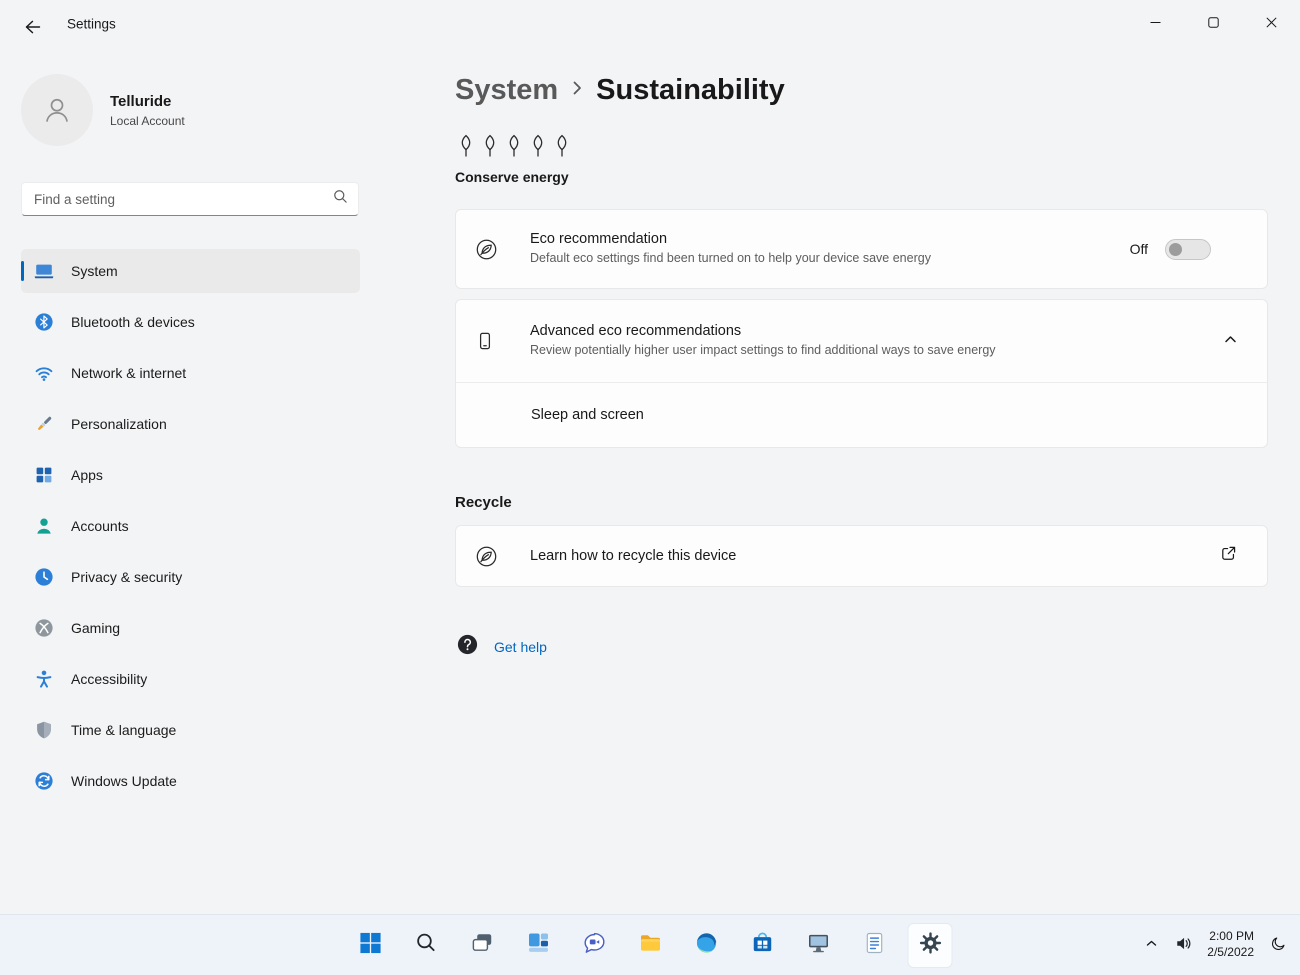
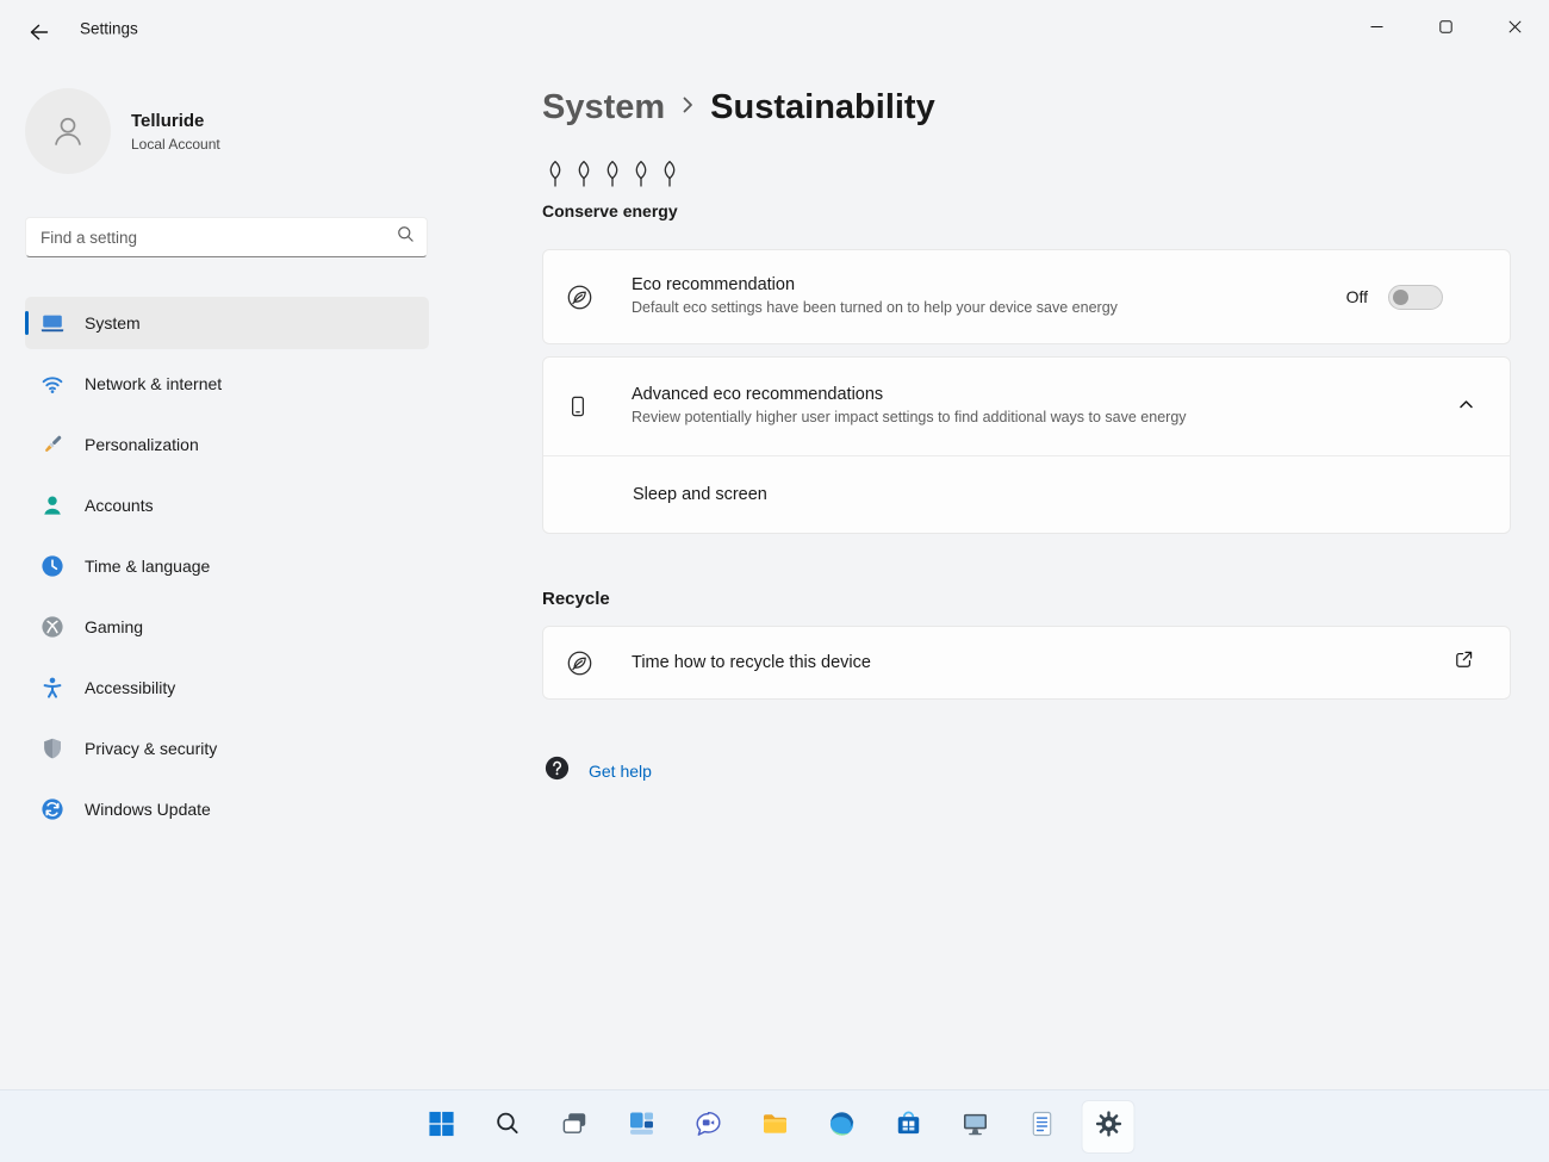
  Settings
  Telluride
  Local Account
  Find a setting
  System
- Bluetooth & devices
  Network & internet
  Personalization
- Apps
  Accounts
- Privacy & security
+ Time & language
  Gaming
  Accessibility
- Time & language
+ Privacy & security
  Windows Update
  System
  Sustainability
  Conserve energy
  Eco recommendation
- Default eco settings find been turned on to help your device save energy
+ Default eco settings have been turned on to help your device save energy
  Off
  Advanced eco recommendations
  Review potentially higher user impact settings to find additional ways to save energy
  Sleep and screen
  Recycle
- Learn how to recycle this device
+ Time how to recycle this device
  Get help
- 2:00 PM
- 2/5/2022
